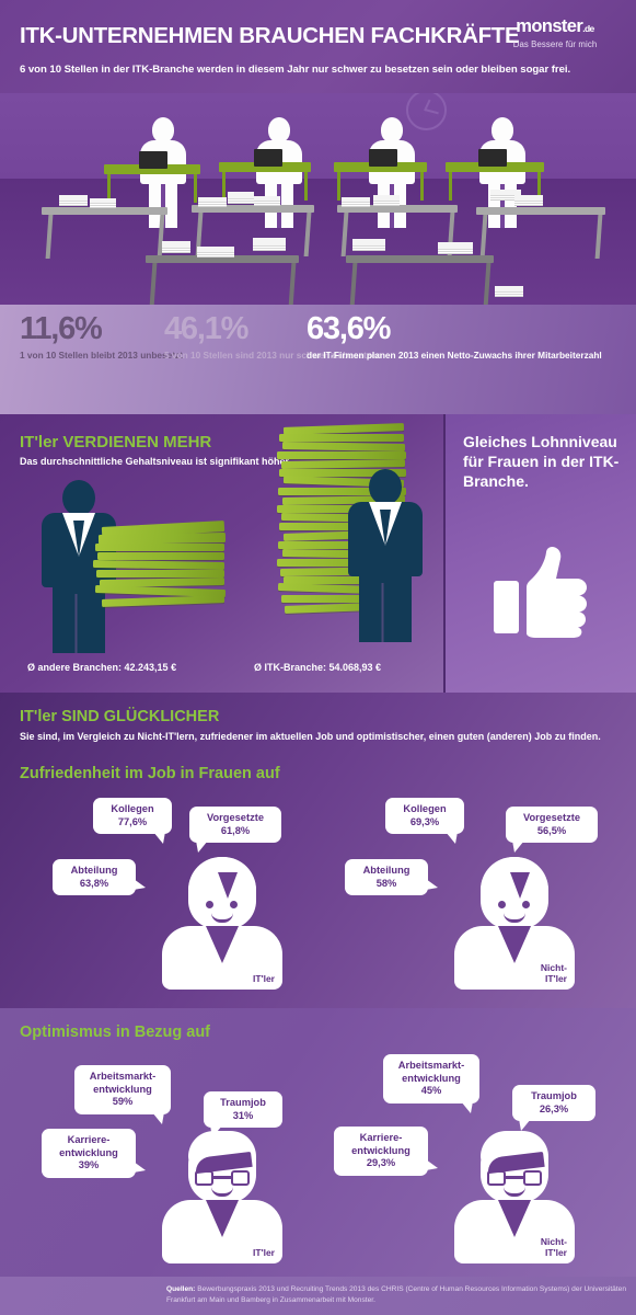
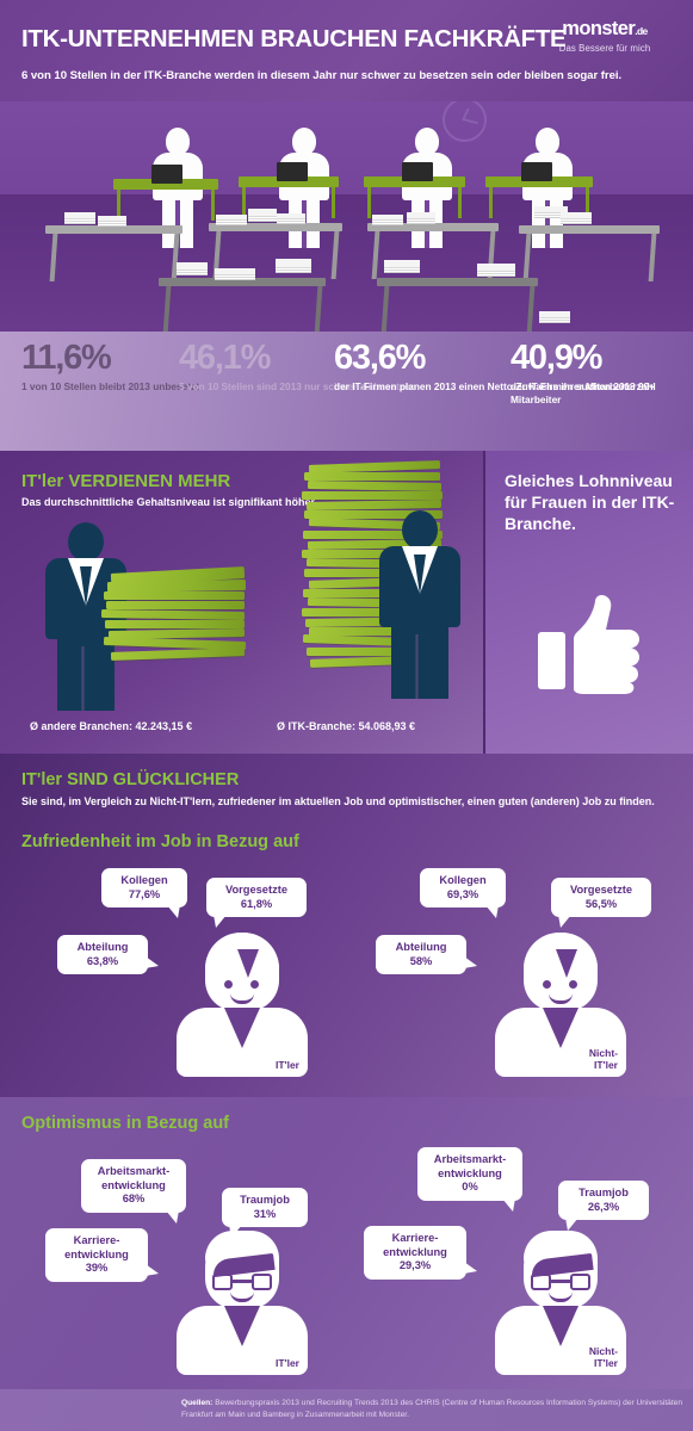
  ITK-UNTERNEHMEN BRAUCHEN FACHKRÄFTE
  monster.de
  Das Bessere für mich
  6 von 10 Stellen in der ITK-Branche werden in diesem Jahr nur schwer zu besetzen sein oder bleiben sogar frei.
  11,6%
  1 von 10 Stellen bleibt 2013 unbesetzt
  46,1%
  5 von 10 Stellen sind 2013 nur schwer zu besetzen
  63,6%
  der IT-Firmen planen 2013 einen Netto-Zuwachs ihrer Mitarbeiterzahl
+ 40,9%
+ der IT-Firmen suchen 2013 99+ Mitarbeiter
  IT'ler VERDIENEN MEHR
  Das durchschnittliche Gehaltsniveau ist signifikant höh
  Ø andere Branchen: 42.243,15 €
  Ø ITK-Branche: 54.068,93 €
  Gleiches Lohnniveau für Frauen in der ITK-Branche.
  IT'ler SIND GLÜCKLICHER
  Sie sind, im Vergleich zu Nicht-IT'lern, zufriedener im aktuellen Job und optimistischer, einen guten (anderen) Job zu finden.
- Zufriedenheit im Job in Frauen auf
+ Zufriedenheit im Job in Bezug auf
  Kollegen
  77,6%
  Vorgesetzte
  61,8%
  Abteilung
  63,8%
  IT'ler
  Kollegen
  69,3%
  Vorgesetzte
  56,5%
  Abteilung
  58%
  Nicht-
  IT'ler
  Optimismus in Bezug auf
  Arbeitsmarkt-
  entwicklung
- 59%
+ 68%
  Traumjob
  31%
  Karriere-
  entwicklung
  39%
  IT'ler
  Arbeitsmarkt-
  entwicklung
- 45%
+ 0%
  Traumjob
  26,3%
  Karriere-
  entwicklung
  29,3%
  Nicht-
  IT'ler
